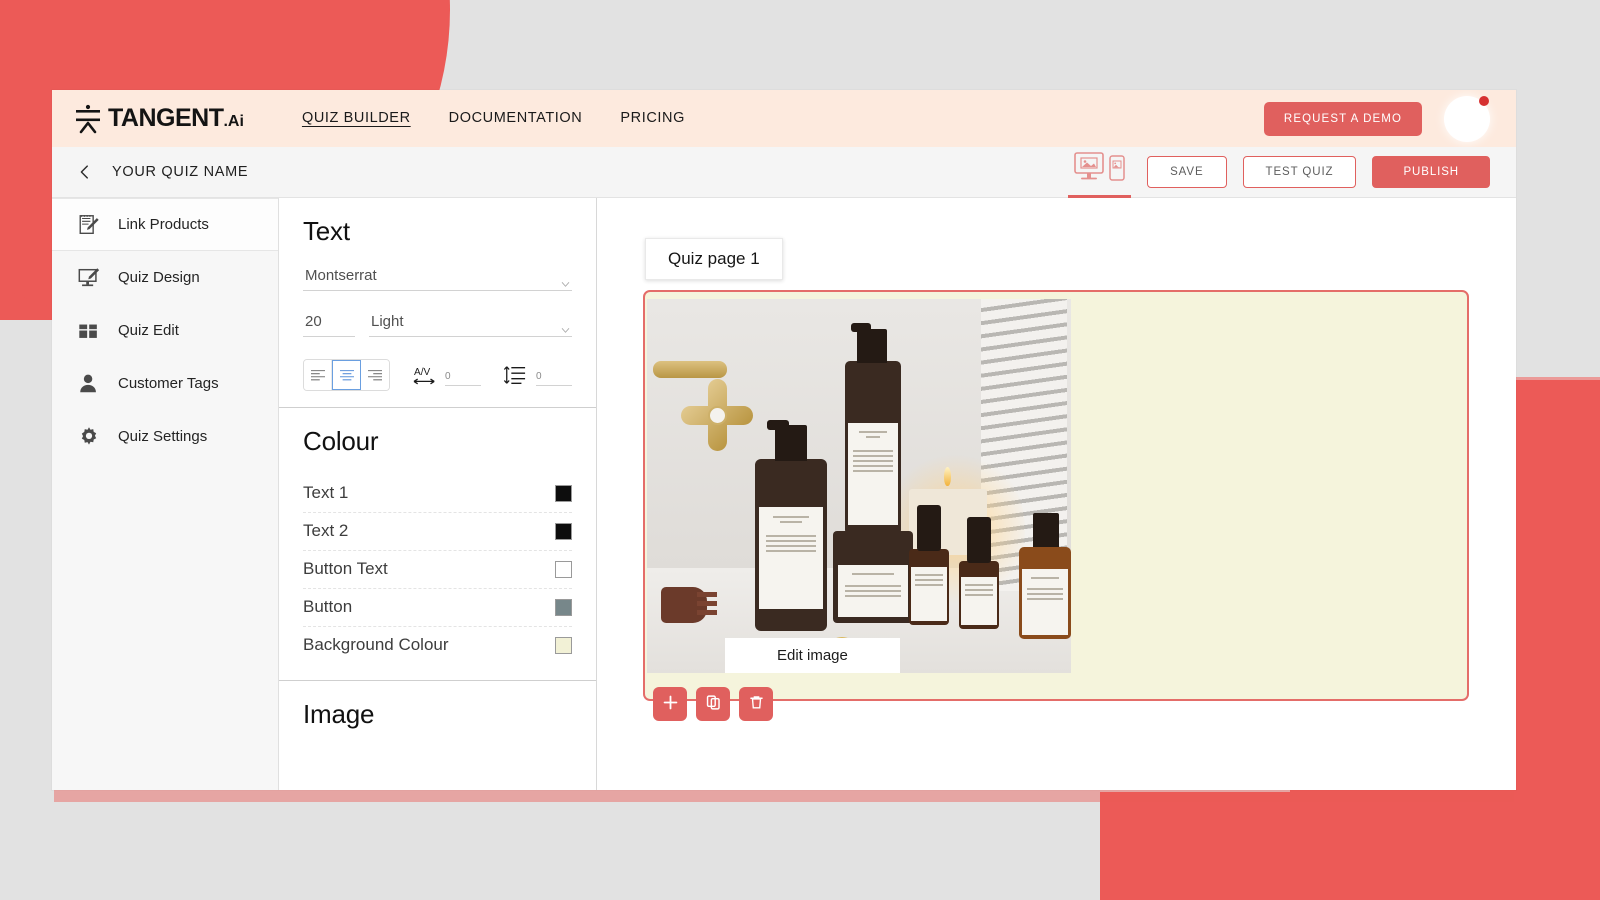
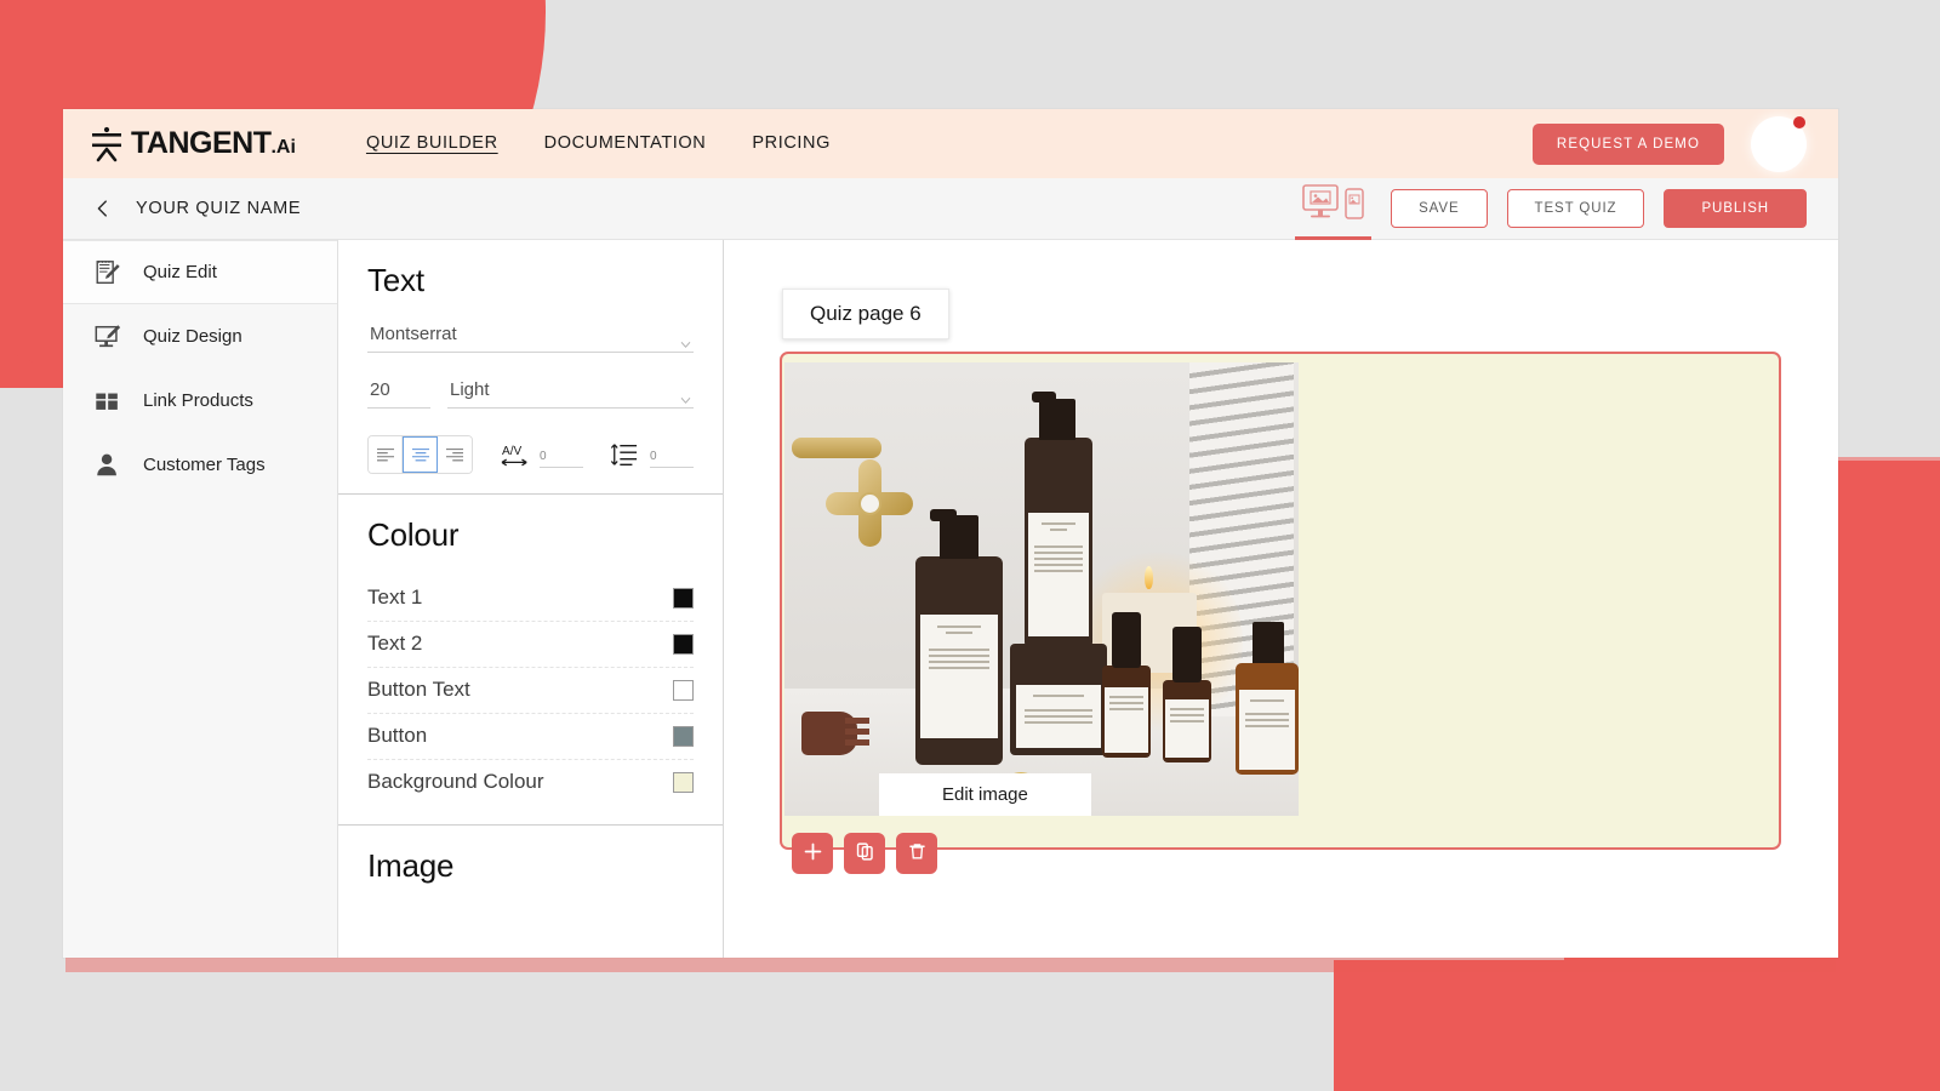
  TANGENT.Ai
  QUIZ BUILDER
  DOCUMENTATION
  PRICING
  REQUEST A DEMO
  YOUR QUIZ NAME
  SAVE
  TEST QUIZ
  PUBLISH
- Link Products
+ Quiz Edit
  Quiz Design
- Quiz Edit
+ Link Products
  Customer Tags
- Quiz Settings
  Text
  Montserrat
  20
  Light
  A/V
  0
  0
  Colour
  Text 1
  Text 2
  Button Text
  Button
  Background Colour
  Image
- Quiz page 1
+ Quiz page 6
  Edit image
